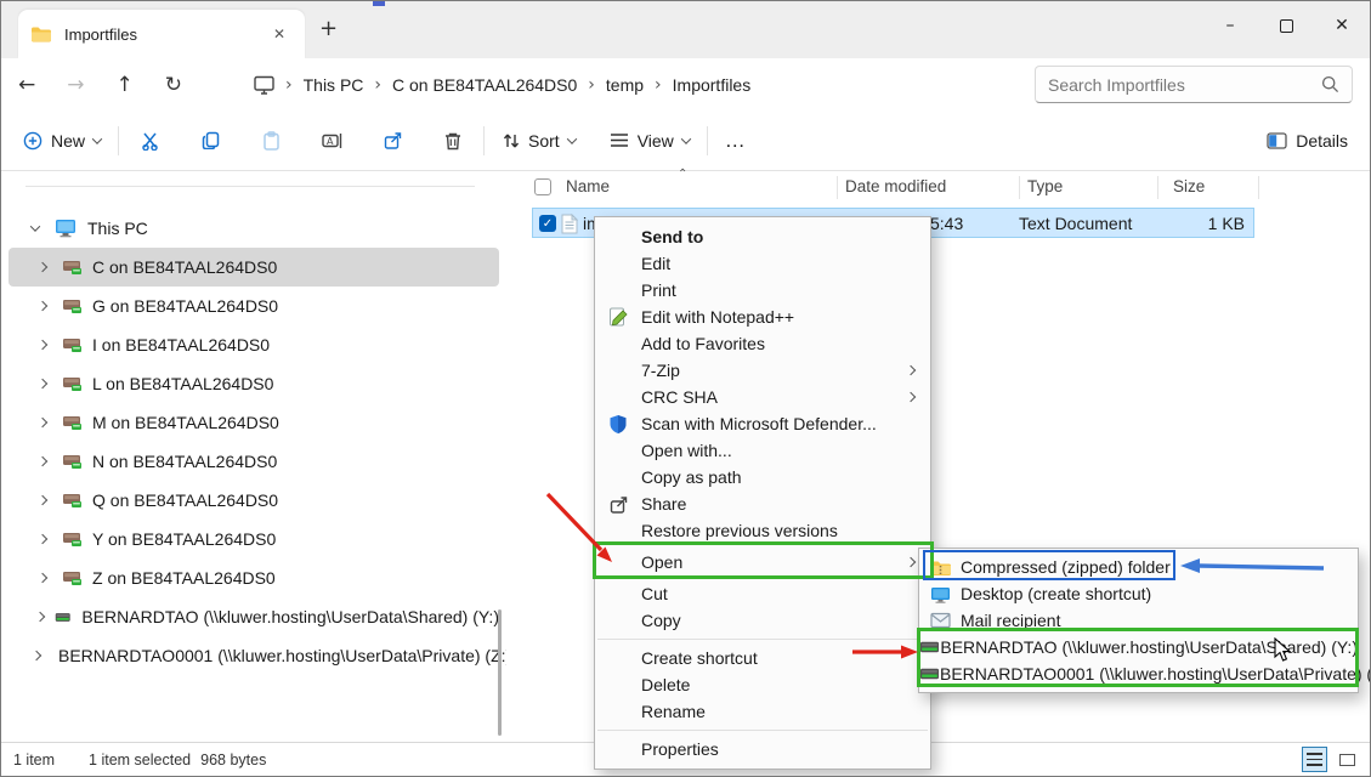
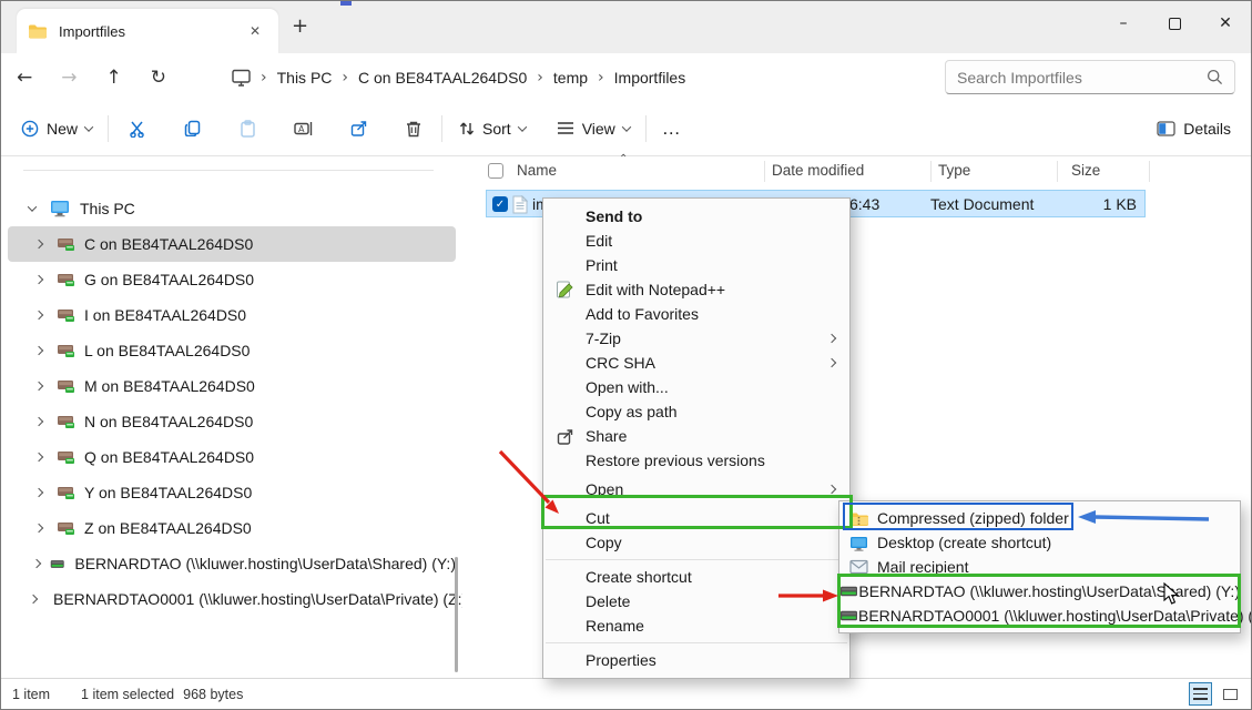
  Importfiles
  ✕
  +
  –
  ✕
  ←
  →
  ↑
  ↻
  ›
  This PC
  ›
  C on BE84TAAL264DS0
  ›
  temp
  ›
  Importfiles
  Search Importfiles
  New
  Sort
  View
  …
  Details
  This PC
  C on BE84TAAL264DS0
  G on BE84TAAL264DS0
  I on BE84TAAL264DS0
  L on BE84TAAL264DS0
  M on BE84TAAL264DS0
  N on BE84TAAL264DS0
  Q on BE84TAAL264DS0
  Y on BE84TAAL264DS0
  Z on BE84TAAL264DS0
  BERNARDTAO (\\kluwer.hosting\UserData\Shared) (Y:)
  BERNARDTAO0001 (\\kluwer.hosting\UserData\Private) (Z:
  ⌃
  Name
  Date modified
  Type
  Size
  ✓
- 5:43
+ 6:43
  Text Document
  1 KB
  Send to
  Edit
  Print
  Edit with Notepad++
  Add to Favorites
  7-Zip
  CRC SHA
- Scan with Microsoft Defender...
  Open with...
  Copy as path
  Share
  Restore previous versions
  Open
  Cut
  Copy
  Create shortcut
  Delete
  Rename
  Properties
  Compressed (zipped) folder
  Desktop (create shortcut)
  Mail recipient
  BERNARDTAO (\\kluwer.hosting\UserData\Sared) (Y:)
  BERNARDTAO0001 (\\kluwer.hosting\UserData\Private) (
  1 item
  1 item selected
  968 bytes
